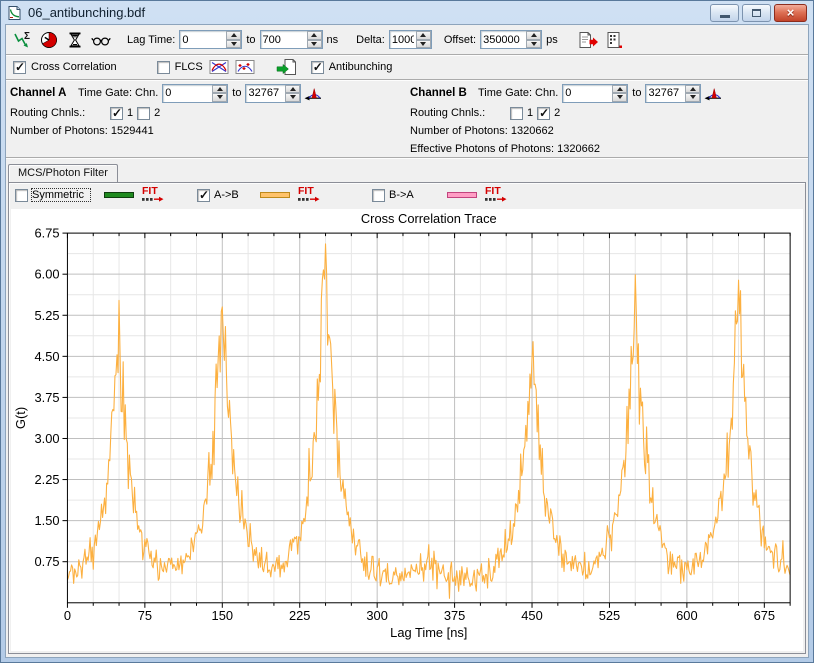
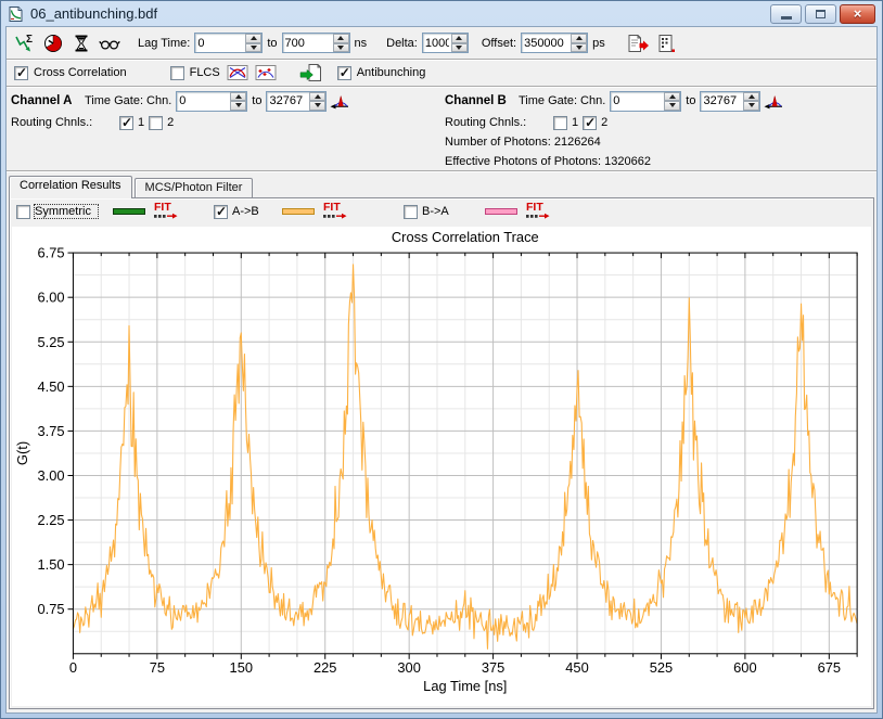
  06_antibunching.bdf
  ×
  Σ
  Lag Time:
  0
  to
  700
  ns
  Delta:
  1000
  Offset:
  350000
  ps
  Cross Correlation
  FLCS
  Antibunching
  Channel A
  Time Gate: Chn.
  0
  to
  32767
  Routing Chnls.:
  1
  2
- Number of Photons: 1529441
  Channel B
  Time Gate: Chn.
  0
  to
  32767
  Routing Chnls.:
  1
  2
- Number of Photons: 1320662
+ Number of Photons: 2126264
  Effective Photons of Photons: 1320662
+ Correlation Results
  MCS/Photon Filter
  Symmetric
  FIT
  A->B
  FIT
  B->A
  FIT
  0
  75
  150
  225
  300
  375
  450
  525
  600
  675
  0.75
  1.50
  2.25
  3.00
  3.75
  4.50
  5.25
  6.00
  6.75
  Cross Correlation Trace
  Lag Time [ns]
